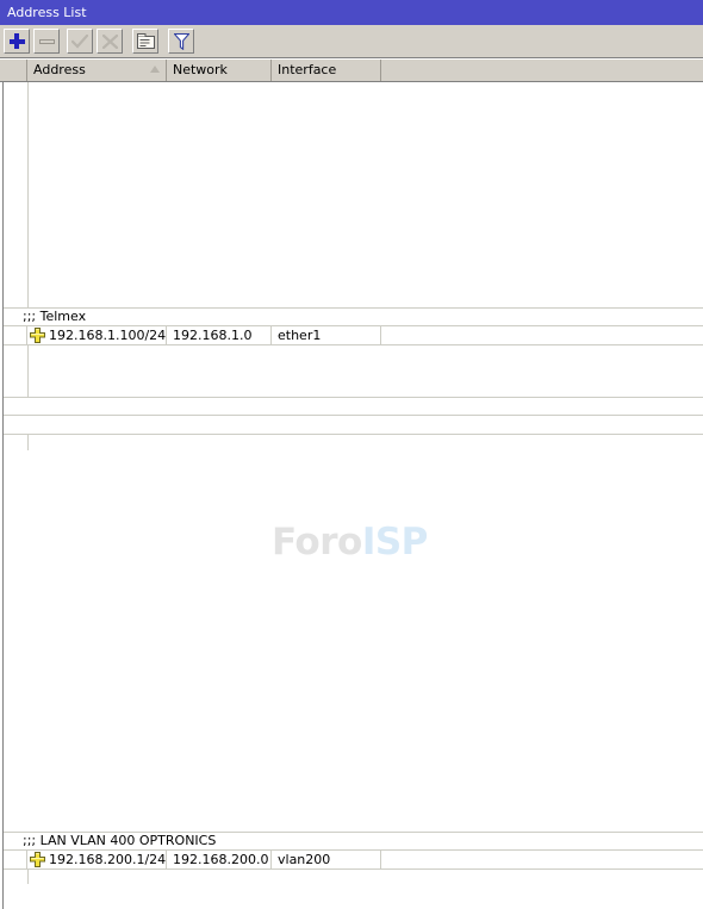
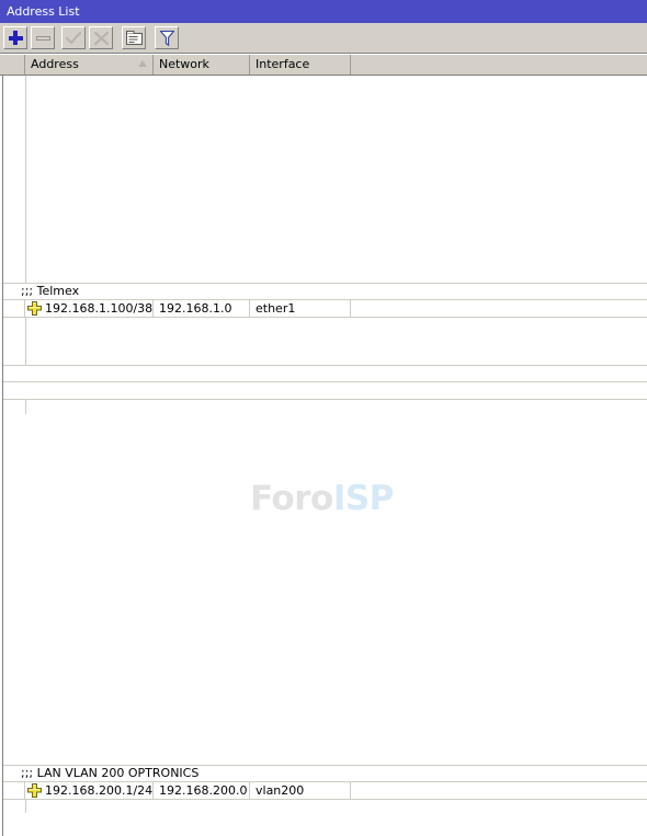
  Address List
  Address
  Network
  Interface
  ;;; Telmex
- 192.168.1.100/24
+ 192.168.1.100/38
  192.168.1.0
  ether1
- ;;; LAN VLAN 400 OPTRONICS
+ ;;; LAN VLAN 200 OPTRONICS
  192.168.200.1/24
  192.168.200.0
  vlan200
  ForoISP
